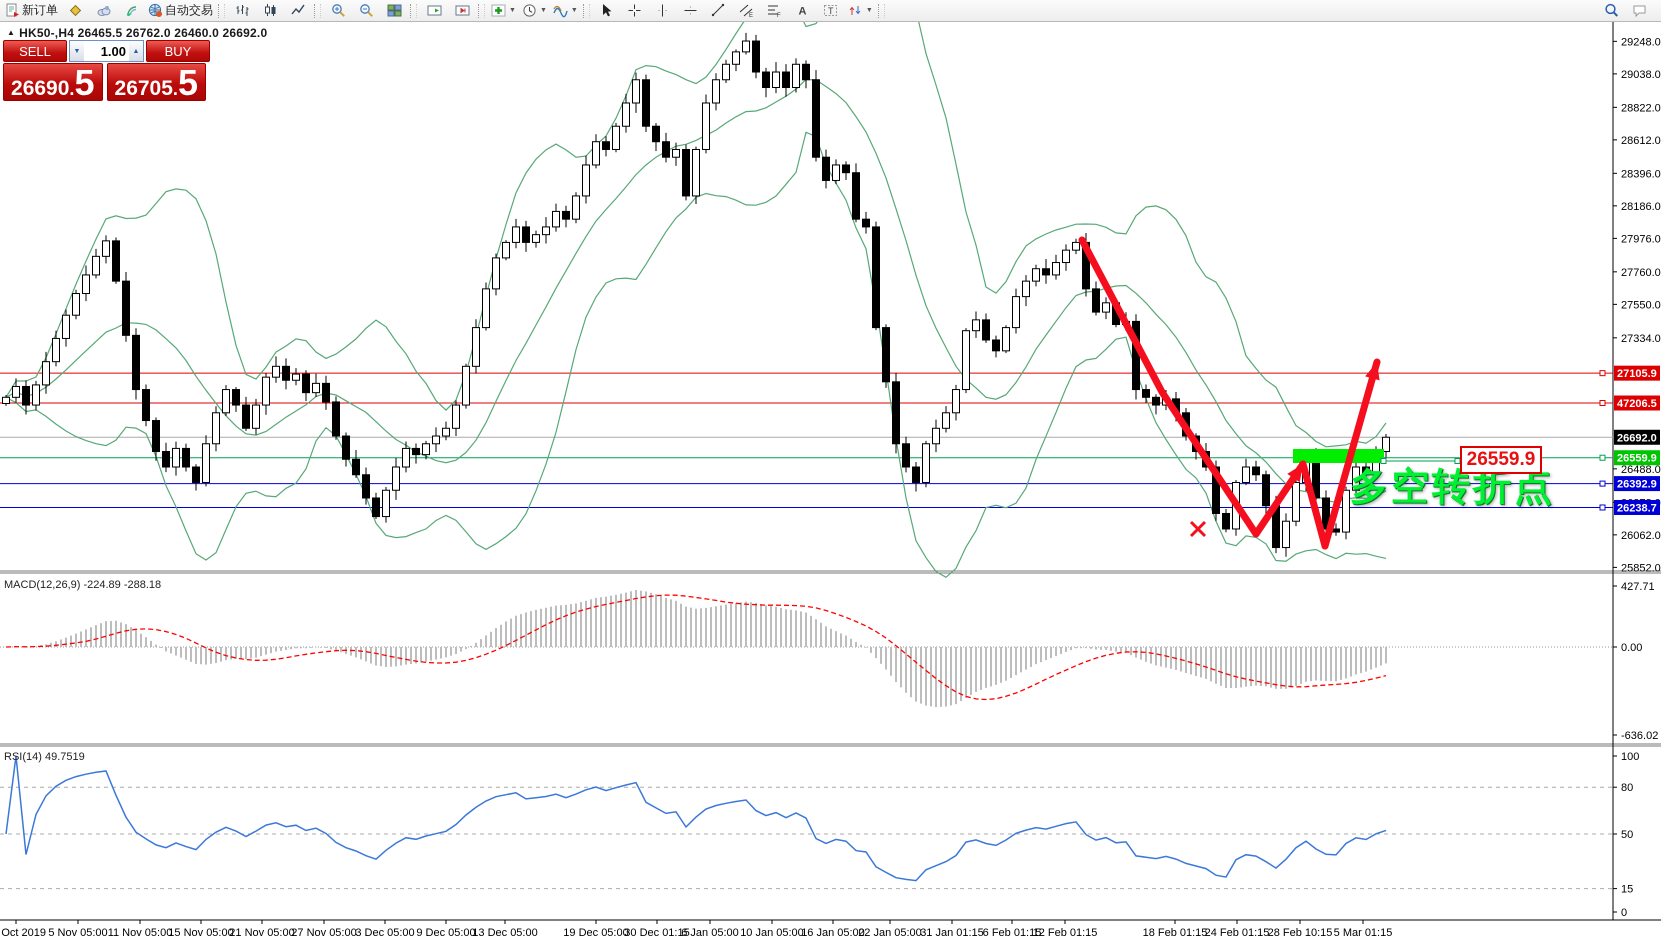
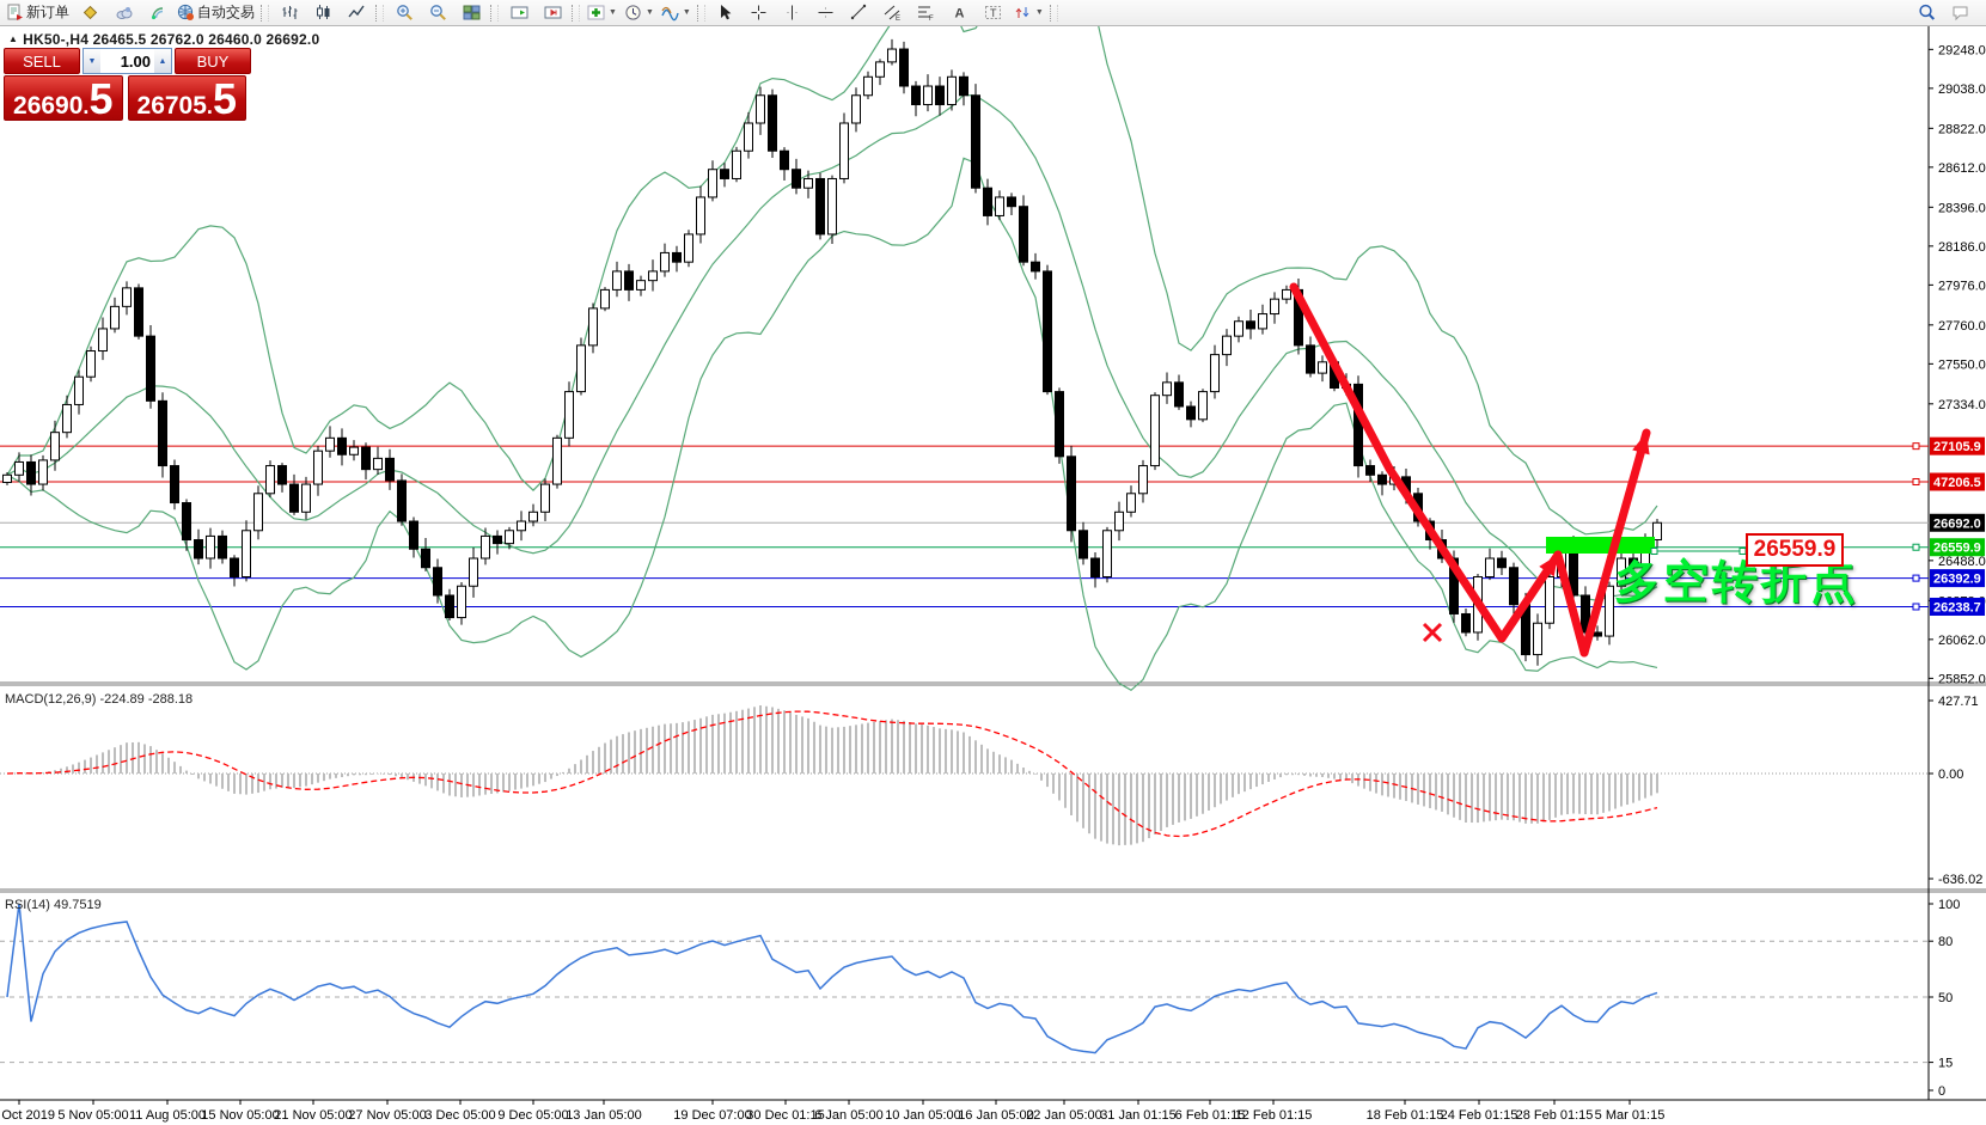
  29248.0
  29038.0
  28822.0
  28612.0
  28396.0
  28186.0
  27976.0
  27760.0
  27550.0
  27334.0
  26488.0
  26062.0
  25852.0
  27105.9
  47206.5
  26692.0
  26559.9
  26392.9
  26238.7
  Oct 2019
  5 Nov 05:00
- 11 Nov 05:00
+ 11 Aug 05:00
  15 Nov 05:00
  21 Nov 05:00
  27 Nov 05:00
  3 Dec 05:00
  9 Dec 05:00
- 13 Dec 05:00
+ 13 Jan 05:00
- 19 Dec 05:00
+ 19 Dec 07:00
  30 Dec 01:15
  6 Jan 05:00
  10 Jan 05:00
  16 Jan 05:00
  22 Jan 05:00
  31 Jan 01:15
  6 Feb 01:15
  12 Feb 01:15
  18 Feb 01:15
  24 Feb 01:15
- 28 Feb 10:15
+ 28 Feb 01:15
  5 Mar 01:15
  427.71
  0.00
  -636.02
  100
  80
  50
  15
  0
  ▲ HK50-,H4 26465.5 26762.0 26460.0 26692.0
  SELL
  1.00
  BUY
  26690
  .
  5
  26705
  .
  5
  MACD(12,26,9) -224.89 -288.18
  RSI(14) 49.7519
  多空转折点
  26559.9
  新订单
  自动交易
  A
  T
